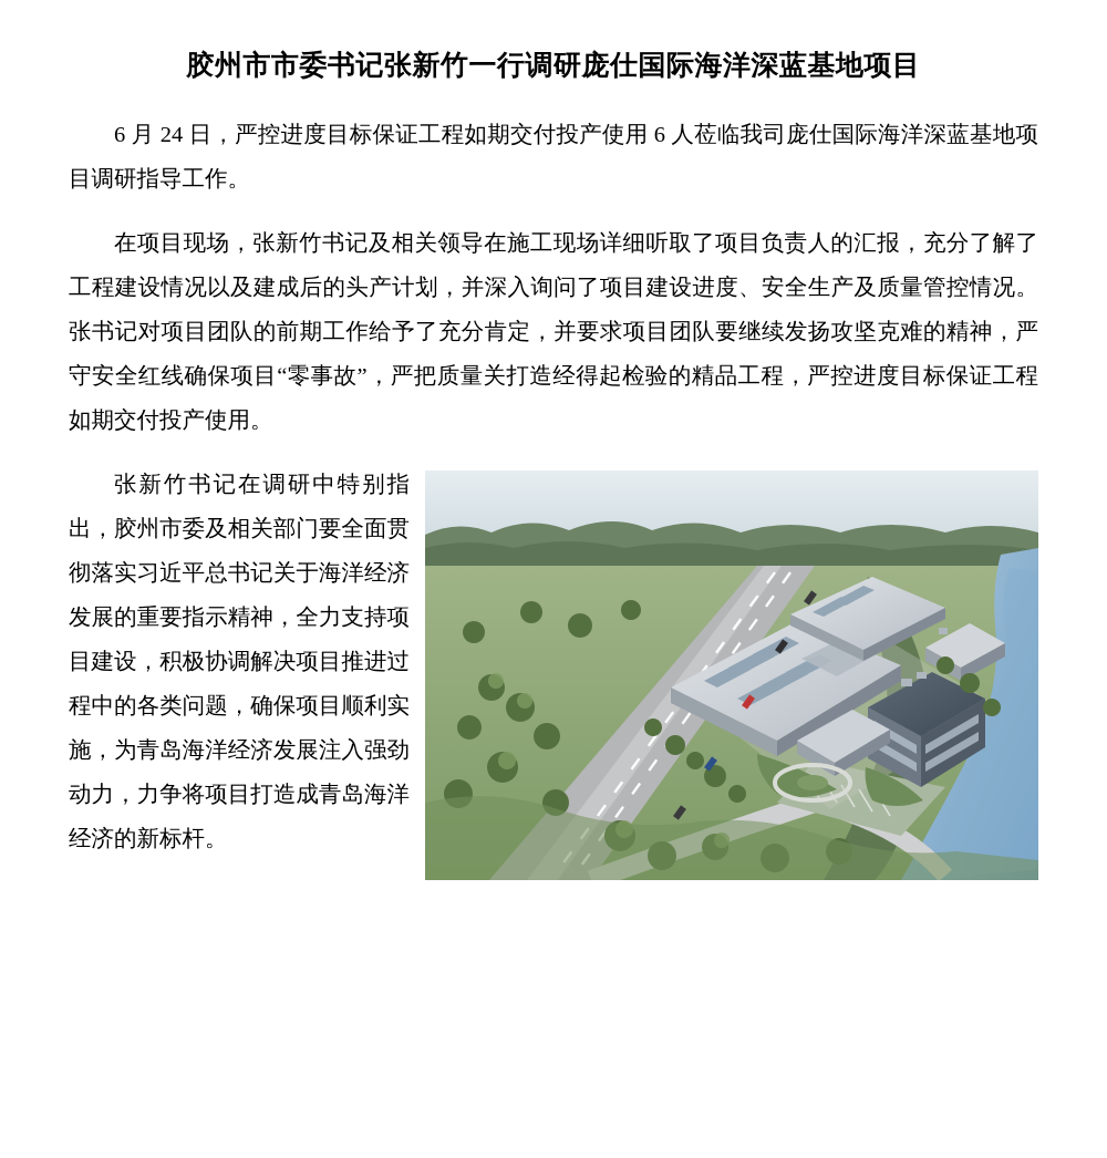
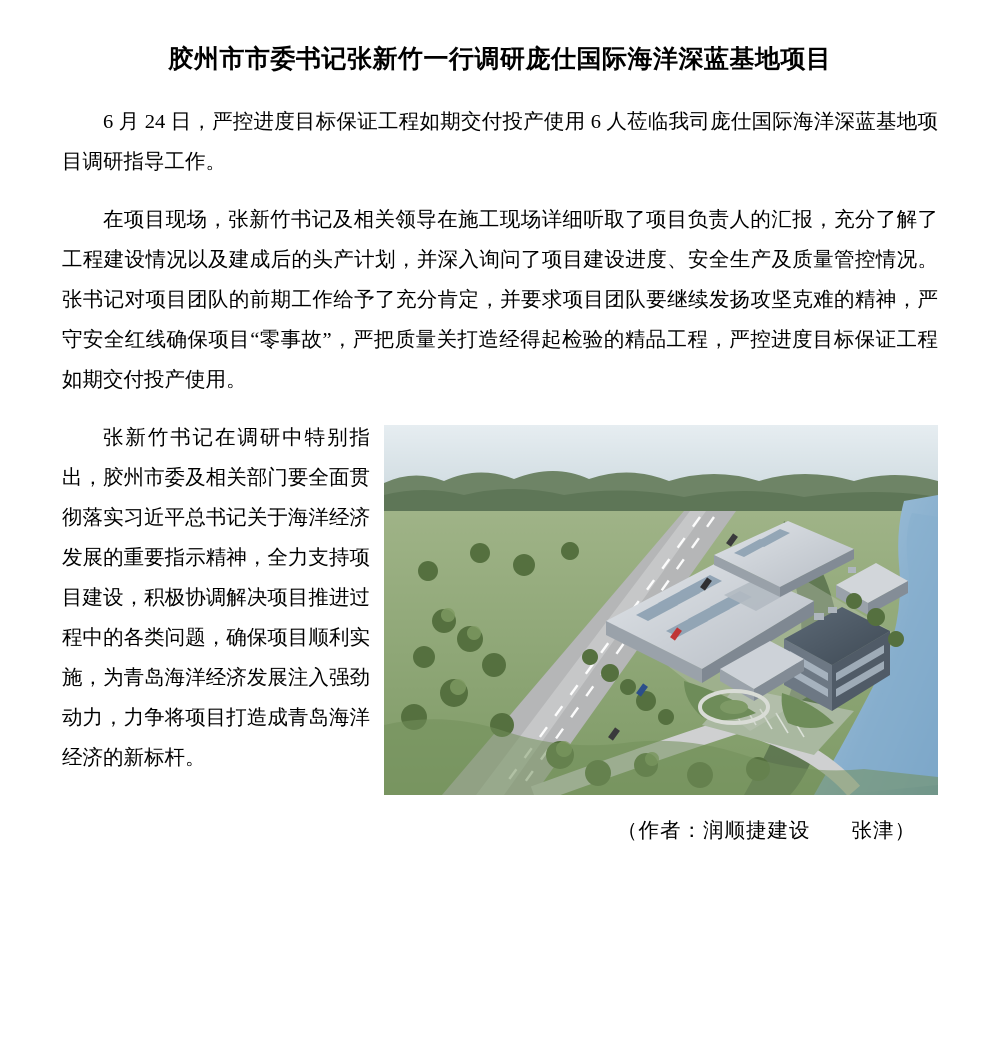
  胶州市市委书记张新竹一行调研庞仕国际海洋深蓝基地项目
  6 月 24 日，严控进度目标保证工程如期交付投产使用 6 人莅临我司庞仕国际海洋深蓝基地项目调研指导工作。
  在项目现场，张新竹书记及相关领导在施工现场详细听取了项目负责人的汇报，充分了解了工程建设情况以及建成后的头产计划，并深入询问了项目建设进度、安全生产及质量管控情况。张书记对项目团队的前期工作给予了充分肯定，并要求项目团队要继续发扬攻坚克难的精神，严守安全红线确保项目“零事故”，严把质量关打造经得起检验的精品工程，严控进度目标保证工程如期交付投产使用。
  张新竹书记在调研中特别指出，胶州市委及相关部门要全面贯彻落实习近平总书记关于海洋经济发展的重要指示精神，全力支持项目建设，积极协调解决项目推进过程中的各类问题，确保项目顺利实施，为青岛海洋经济发展注入强劲动力，力争将项目打造成青岛海洋经济的新标杆。
+ （作者：润顺捷建设 张津）
